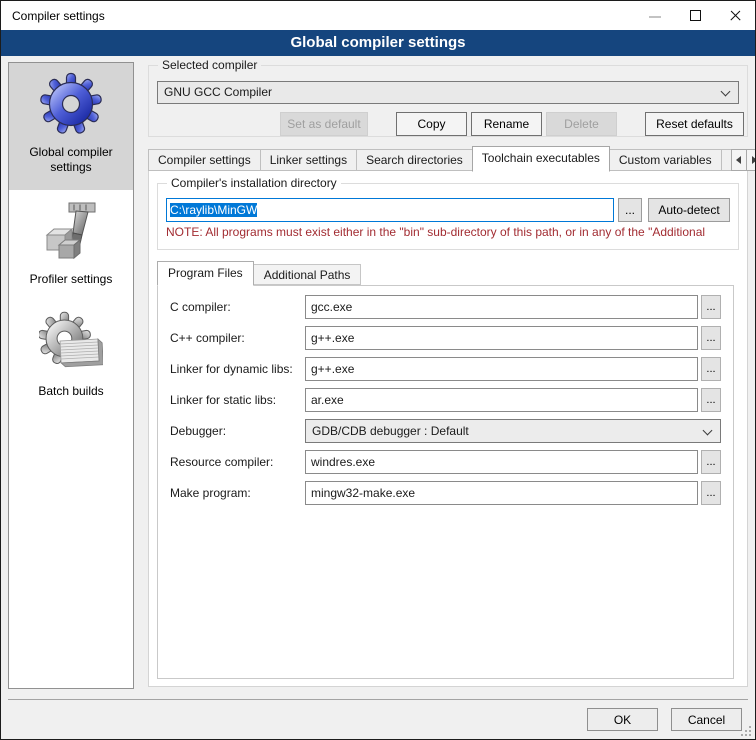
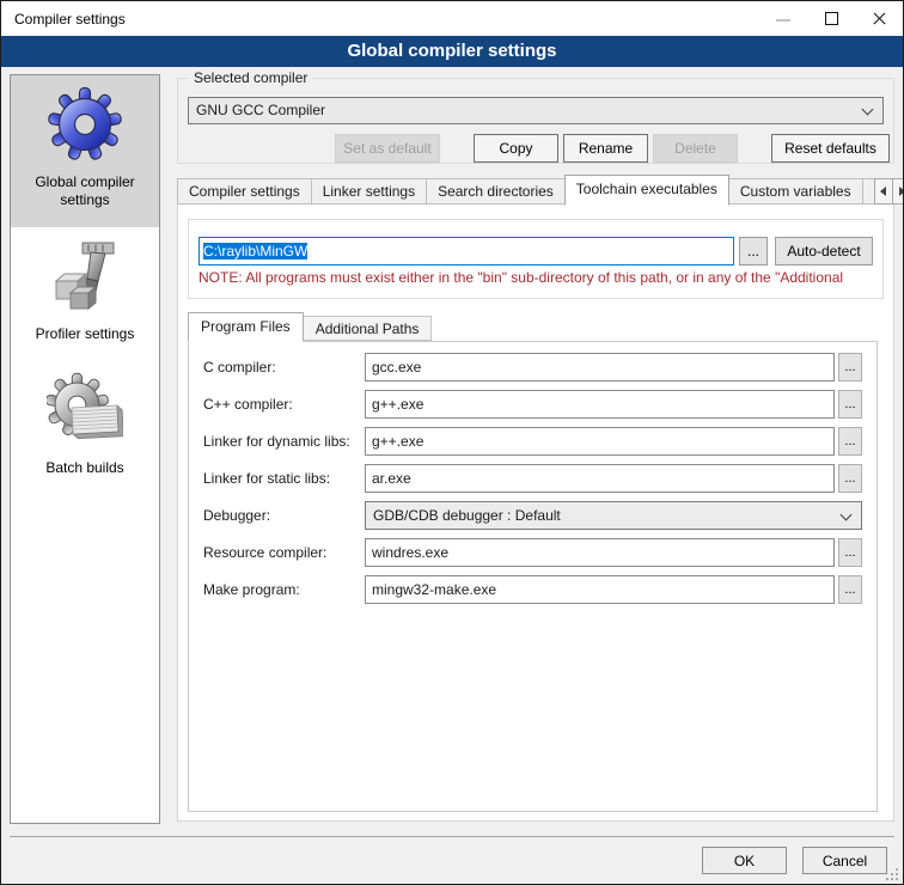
  Compiler settings
  Global compiler settings
  Global compiler settings
  Profiler settings
  Batch builds
  Selected compiler
  GNU GCC Compiler
  Set as default
  Copy
  Rename
  Delete
  Reset defaults
  Compiler settings
  Linker settings
  Search directories
  Toolchain executables
  Custom variables
- Compiler's installation directory
  C:\raylib\MinGW
  ...
  Auto-detect
  NOTE: All programs must exist either in the "bin" sub-directory of this path, or in any of the "Additional
  Program Files
  Additional Paths
  C compiler:
  gcc.exe
  ...
  C++ compiler:
  g++.exe
  ...
  Linker for dynamic libs:
  g++.exe
  ...
  Linker for static libs:
  ar.exe
  ...
  Debugger:
  GDB/CDB debugger : Default
  Resource compiler:
  windres.exe
  ...
  Make program:
  mingw32-make.exe
  ...
  OK
  Cancel
